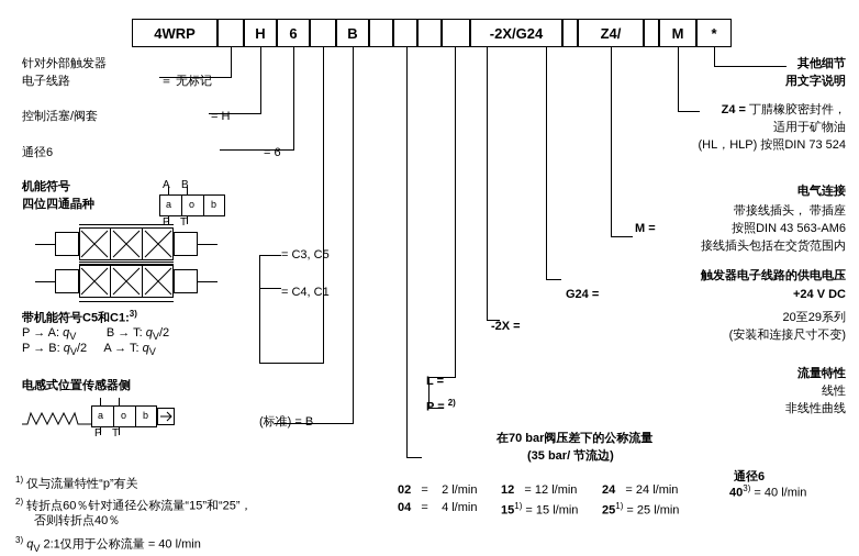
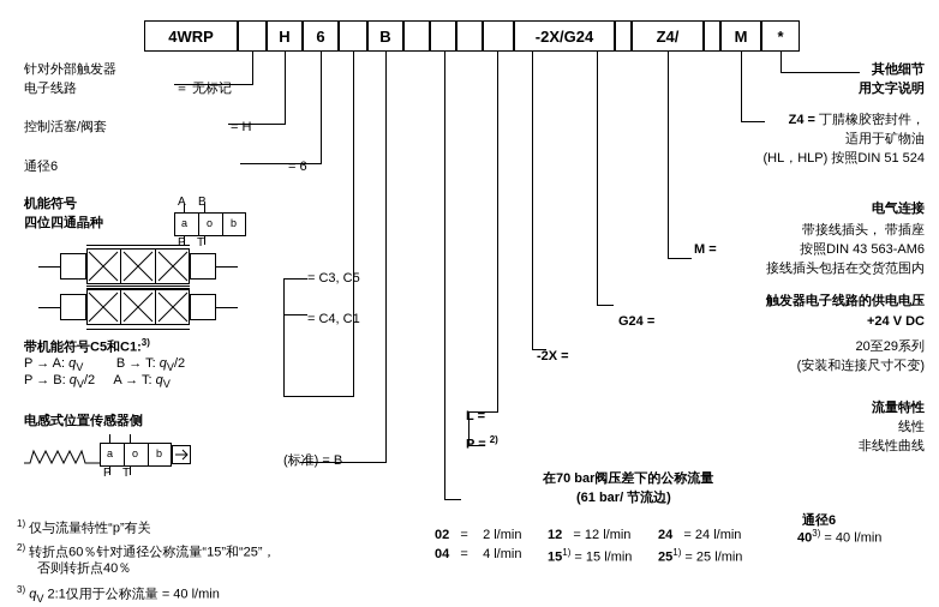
  4WRP
  H
  6
  B
  -2X/G24
  Z4/
  M
  *
  针对外部触发器
  电子线路
  ＝ 无标记
  控制活塞/阀套
  = H
  通径6
  = 6
  机能符号
  四位四通晶种
  A
  B
  a
  o
  b
  P
  T
  = C3, C5
  = C4, C1
  带机能符号C5和C1:3)
  P → A: qV B → T: qV/2
  P → B: qV/2 A → T: qV
  电感式位置传感器侧
  a
  o
  b
  P
  T
  (标准) = B
  1) 仅与流量特性“p”有关
  2) 转折点60％针对通径公称流量“15”和“25”，
  否则转折点40％
  3) qV 2:1仅用于公称流量 = 40 l/min
  其他细节
  用文字说明
  Z4 = 丁腈橡胶密封件，
  适用于矿物油
- (HL，HLP) 按照DIN 73 524
+ (HL，HLP) 按照DIN 51 524
  电气连接
  带接线插头， 带插座
  按照DIN 43 563-AM6
  接线插头包括在交货范围内
  M =
  触发器电子线路的供电电压
  +24 V DC
  G24 =
  20至29系列
  (安装和连接尺寸不变)
  -2X =
  流量特性
  线性
  非线性曲线
  L =
  P = 2)
  在70 bar阀压差下的公称流量
- (35 bar/ 节流边)
+ (61 bar/ 节流边)
  通径6
  02 = 2 l/min
  04 = 4 l/min
  12 = 12 l/min
  151) = 15 l/min
  24 = 24 l/min
  251) = 25 l/min
  403) = 40 l/min
